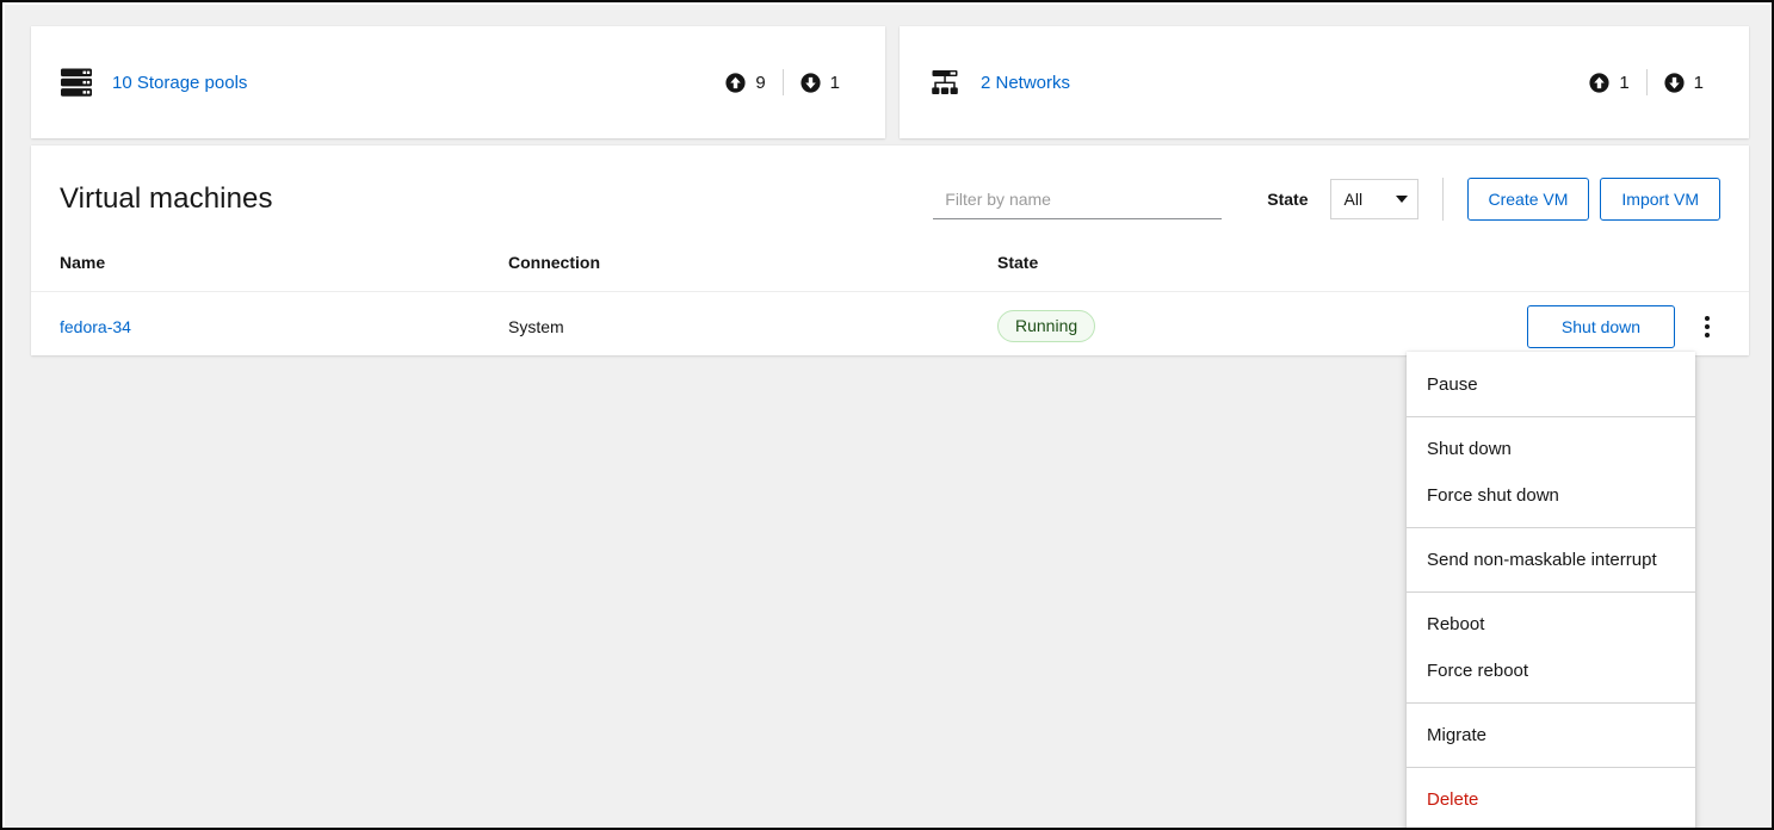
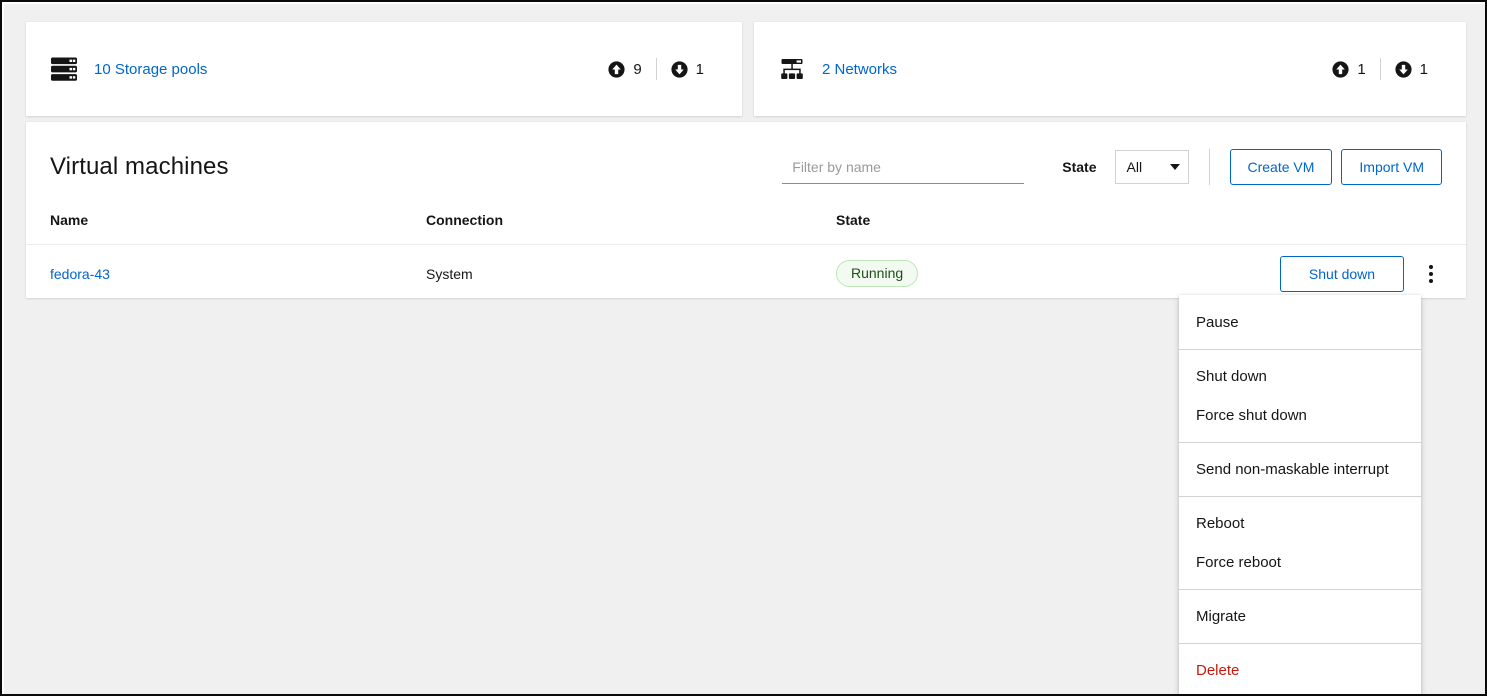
  10 Storage pools
  9
  1
  2 Networks
  1
  1
  Virtual machines
  Filter by name
  State
  All
  Create VM
  Import VM
  Name	Connection	State
- fedora-34	System	Running	Shut down
+ fedora-43	System	Running	Shut down
  Pause
  Shut down
  Force shut down
  Send non-maskable interrupt
  Reboot
  Force reboot
  Migrate
  Delete
